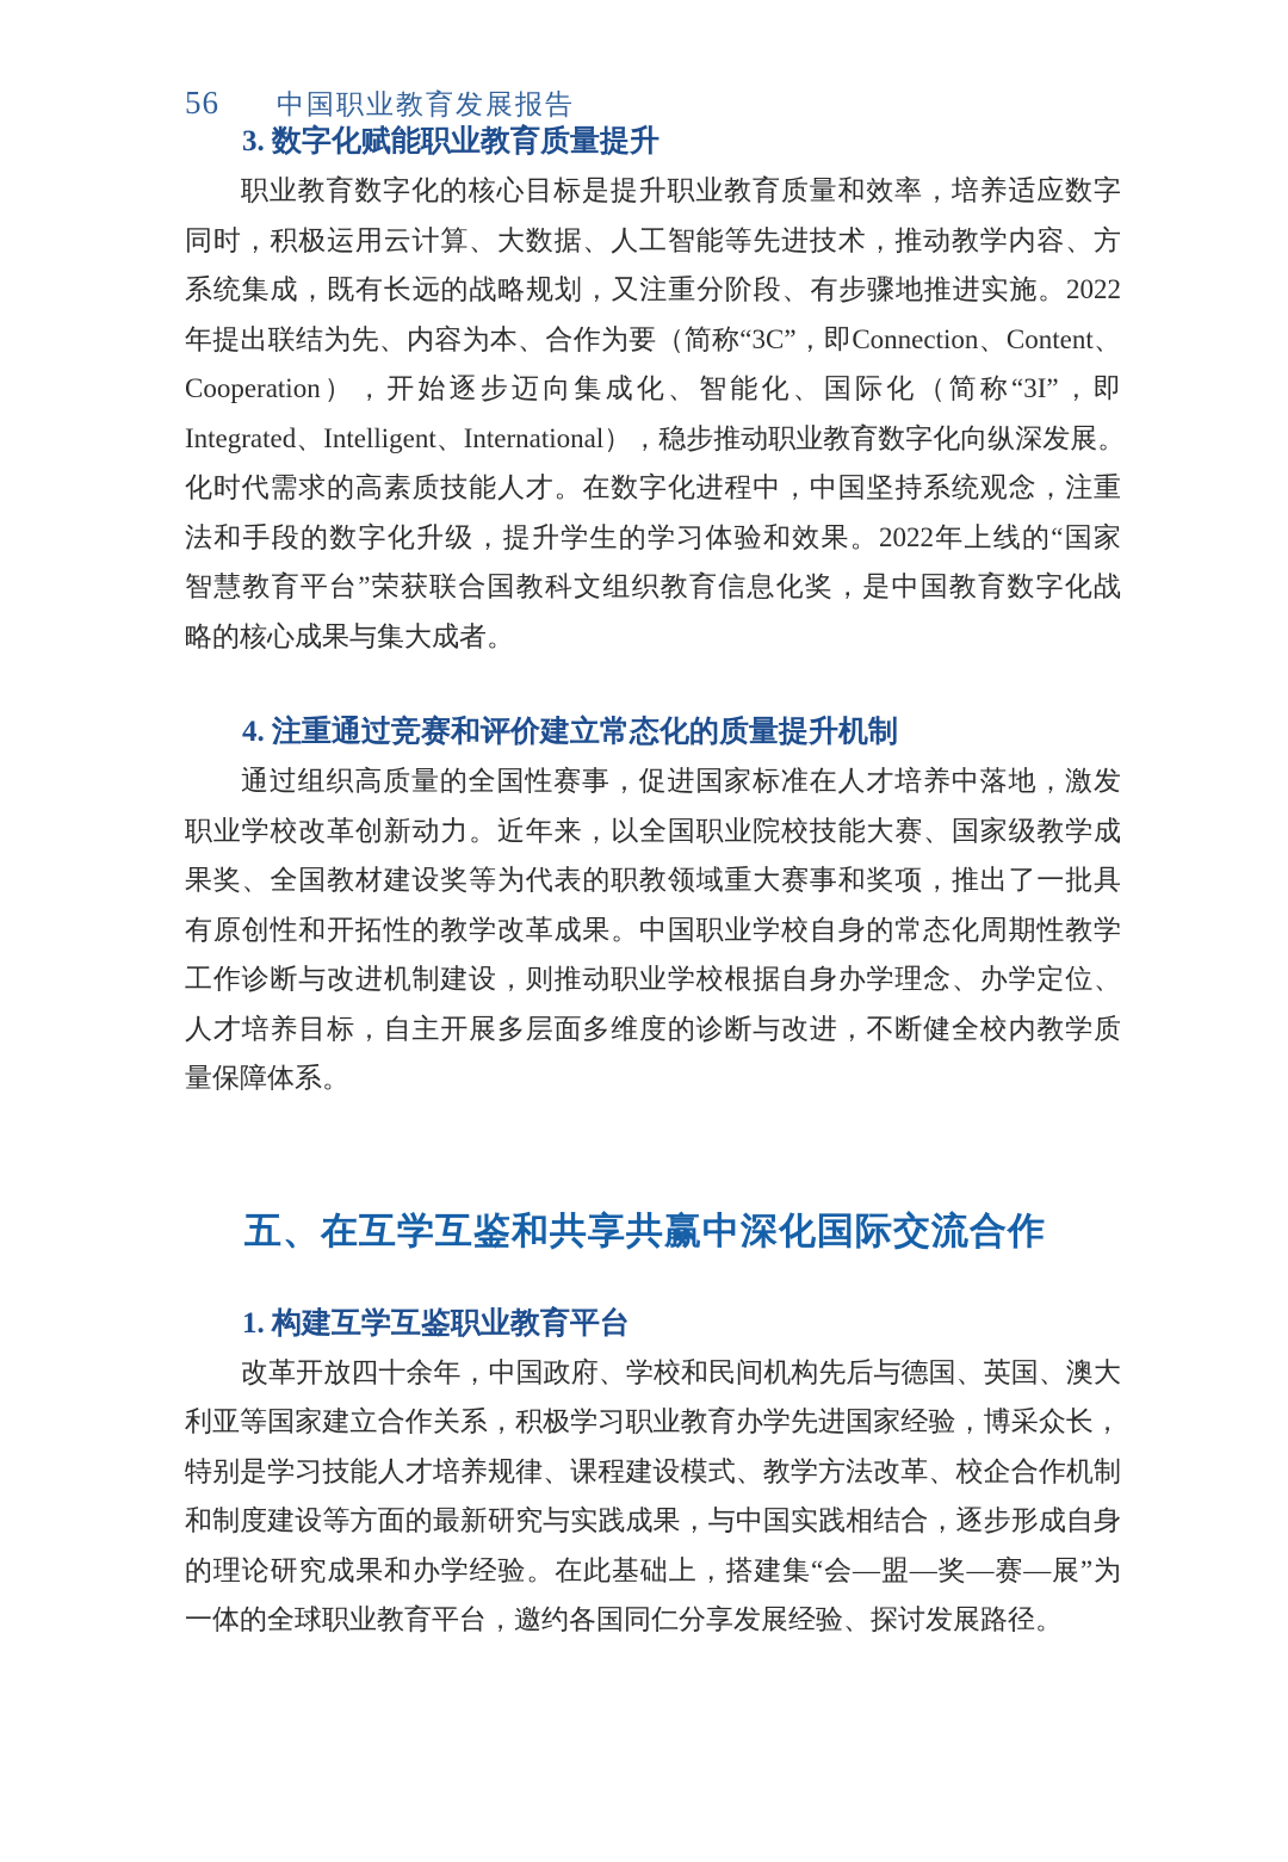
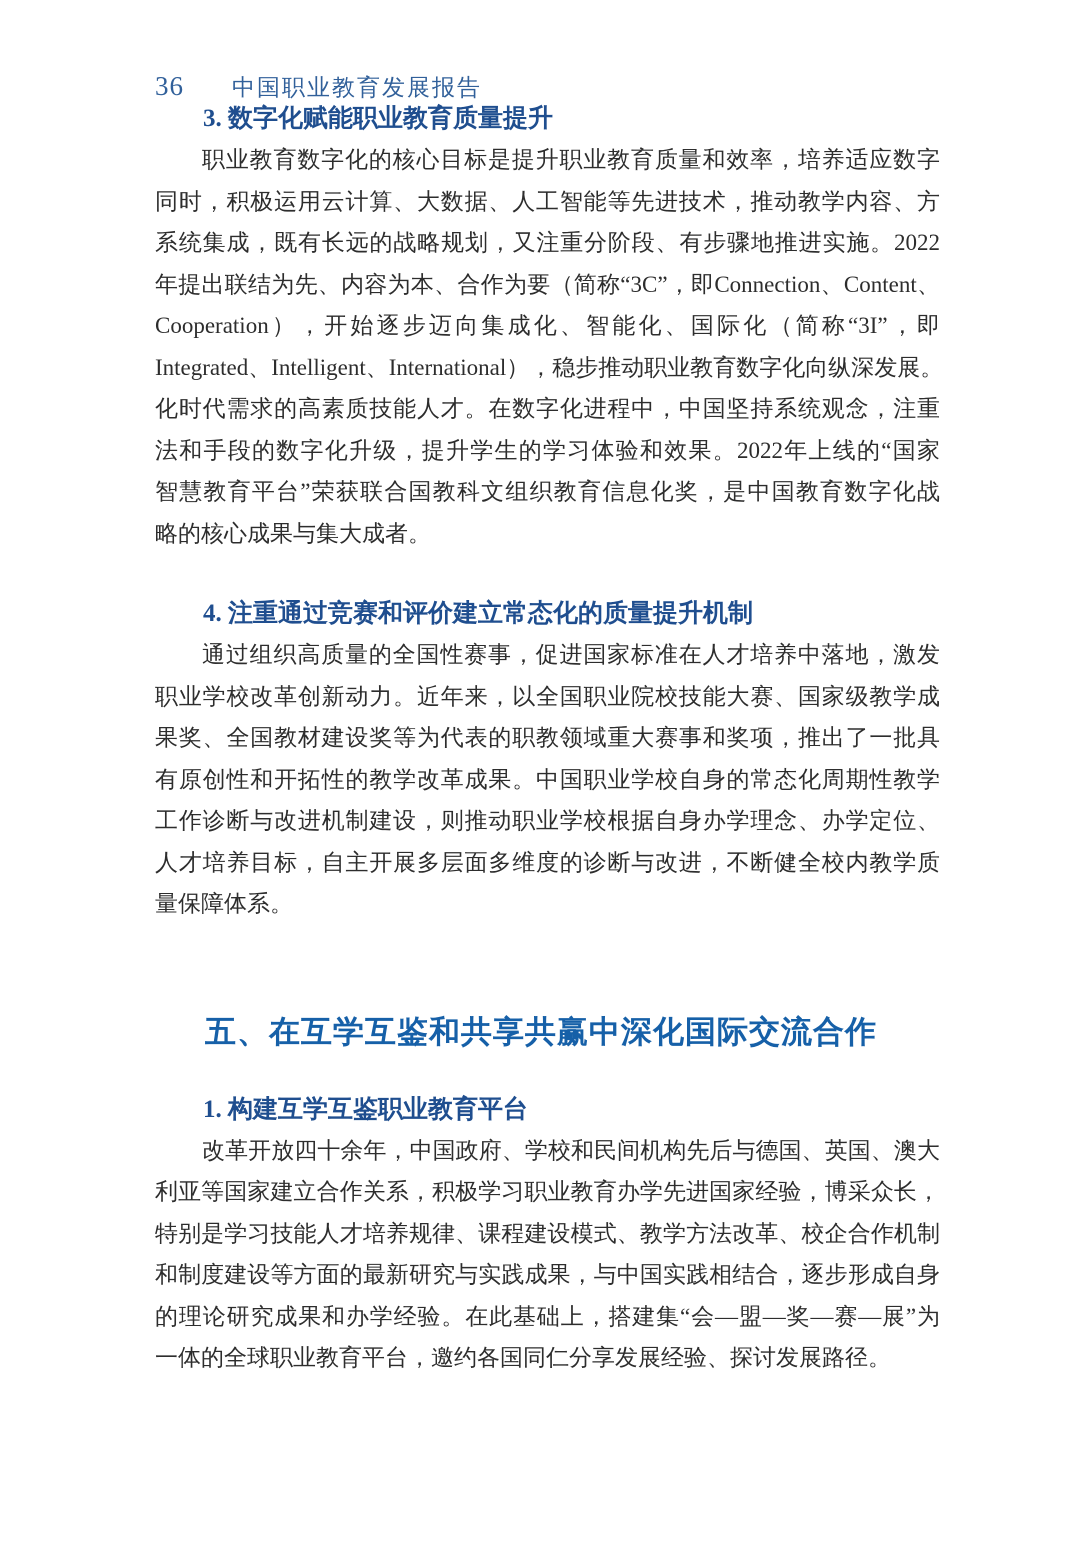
- 56
+ 36
  中国职业教育发展报告
  3. 数字化赋能职业教育质量提升
  职业教育数字化的核心目标是提升职业教育质量和效率，培养适应数字
  同时，积极运用云计算、大数据、人工智能等先进技术，推动教学内容、方
  系统集成，既有长远的战略规划，又注重分阶段、有步骤地推进实施。2022
  年提出联结为先、内容为本、合作为要（简称“3C”，即Connection、Content、
  Cooperation），开始逐步迈向集成化、智能化、国际化（简称“3I”，即
  Integrated、Intelligent、International），稳步推动职业教育数字化向纵深发展。
  化时代需求的高素质技能人才。在数字化进程中，中国坚持系统观念，注重
  法和手段的数字化升级，提升学生的学习体验和效果。2022年上线的“国家
  智慧教育平台”荣获联合国教科文组织教育信息化奖，是中国教育数字化战
  略的核心成果与集大成者。
  4. 注重通过竞赛和评价建立常态化的质量提升机制
  通过组织高质量的全国性赛事，促进国家标准在人才培养中落地，激发
  职业学校改革创新动力。近年来，以全国职业院校技能大赛、国家级教学成
  果奖、全国教材建设奖等为代表的职教领域重大赛事和奖项，推出了一批具
  有原创性和开拓性的教学改革成果。中国职业学校自身的常态化周期性教学
  工作诊断与改进机制建设，则推动职业学校根据自身办学理念、办学定位、
  人才培养目标，自主开展多层面多维度的诊断与改进，不断健全校内教学质
  量保障体系。
  五、在互学互鉴和共享共赢中深化国际交流合作
  1. 构建互学互鉴职业教育平台
  改革开放四十余年，中国政府、学校和民间机构先后与德国、英国、澳大
  利亚等国家建立合作关系，积极学习职业教育办学先进国家经验，博采众长，
  特别是学习技能人才培养规律、课程建设模式、教学方法改革、校企合作机制
  和制度建设等方面的最新研究与实践成果，与中国实践相结合，逐步形成自身
  的理论研究成果和办学经验。在此基础上，搭建集“会—盟—奖—赛—展”为
  一体的全球职业教育平台，邀约各国同仁分享发展经验、探讨发展路径。
